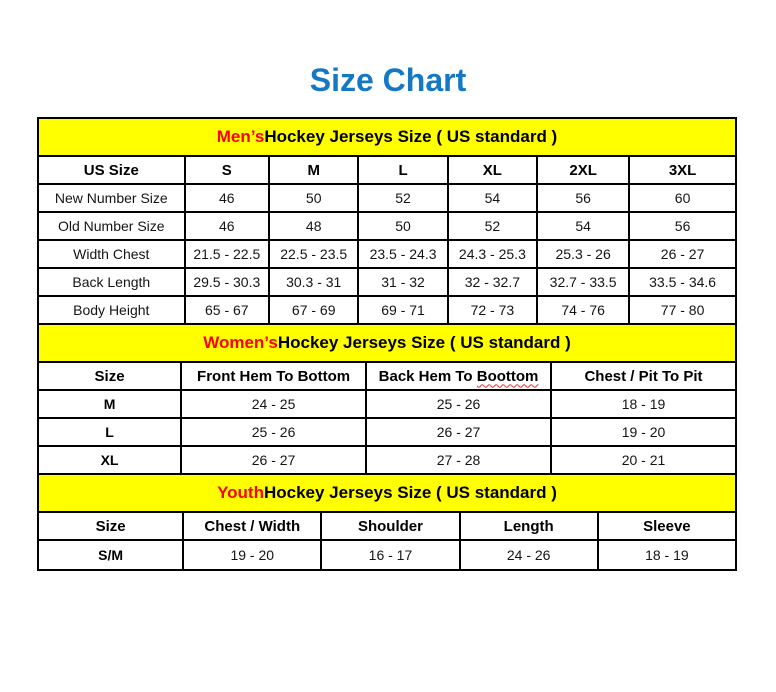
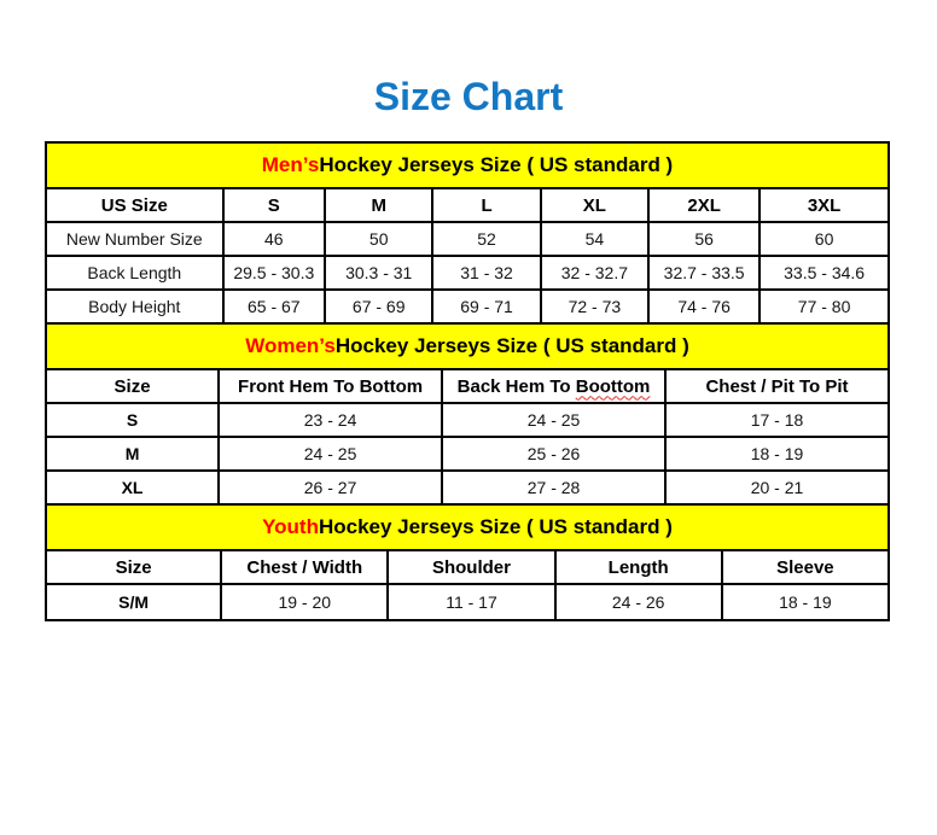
  Size Chart
  Men’s
  Hockey Jerseys Size ( US standard )
  US Size	S	M	L	XL	2XL	3XL
  New Number Size	46	50	52	54	56	60
- Old Number Size	46	48	50	52	54	56
- Width Chest	21.5 - 22.5	22.5 - 23.5	23.5 - 24.3	24.3 - 25.3	25.3 - 26	26 - 27
  Back Length	29.5 - 30.3	30.3 - 31	31 - 32	32 - 32.7	32.7 - 33.5	33.5 - 34.6
  Body Height	65 - 67	67 - 69	69 - 71	72 - 73	74 - 76	77 - 80
  Women’s
  Hockey Jerseys Size ( US standard )
  Size	Front Hem To Bottom	Back Hem To Boottom	Chest / Pit To Pit
+ S	23 - 24	24 - 25	17 - 18
  M	24 - 25	25 - 26	18 - 19
- L	25 - 26	26 - 27	19 - 20
  XL	26 - 27	27 - 28	20 - 21
  Youth
  Hockey Jerseys Size ( US standard )
  Size	Chest / Width	Shoulder	Length	Sleeve
- S/M	19 - 20	16 - 17	24 - 26	18 - 19
+ S/M	19 - 20	11 - 17	24 - 26	18 - 19
